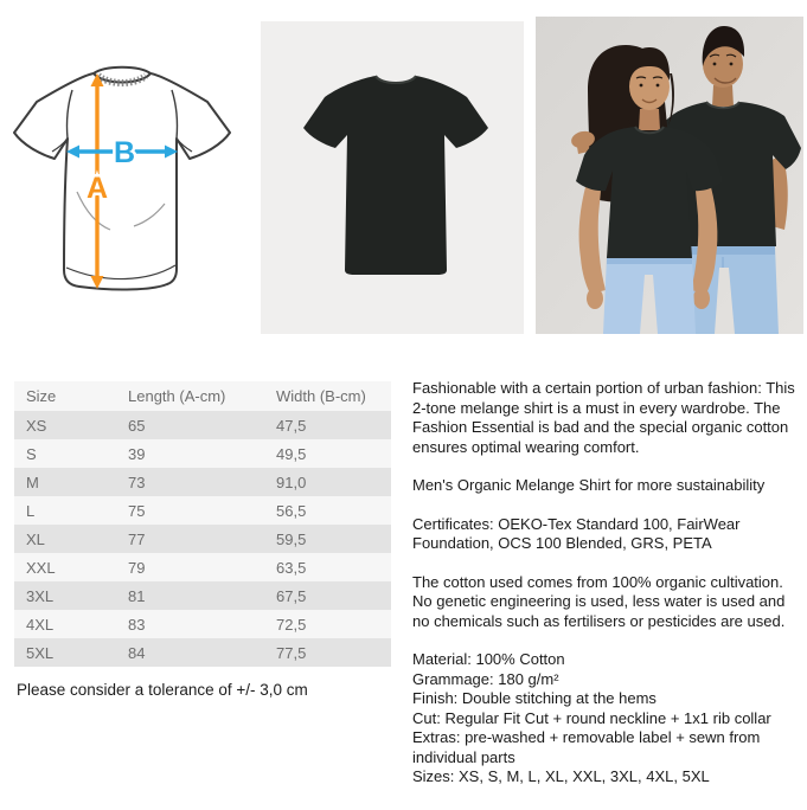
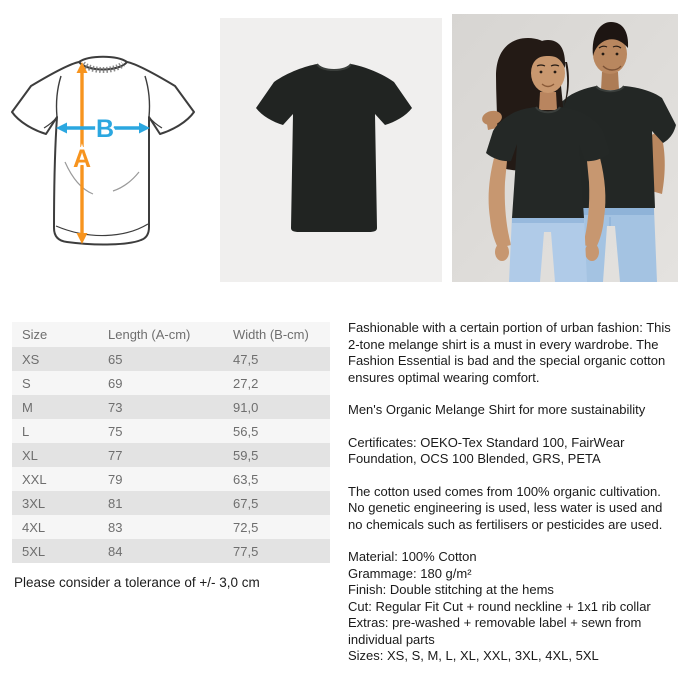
  B
  A
  Size
  Length (A-cm)
  Width (B-cm)
  XS
  65
  47,5
  S
- 39
+ 69
- 49,5
+ 27,2
  M
  73
  91,0
  L
  75
  56,5
  XL
  77
  59,5
  XXL
  79
  63,5
  3XL
  81
  67,5
  4XL
  83
  72,5
  5XL
  84
  77,5
  Please consider a tolerance of +/- 3,0 cm
  Fashionable with a certain portion of urban fashion: This 2-tone melange shirt is a must in every wardrobe. The Fashion Essential is bad and the special organic cotton ensures optimal wearing comfort.
  Men's Organic Melange Shirt for more sustainability
  Certificates: OEKO-Tex Standard 100, FairWear Foundation, OCS 100 Blended, GRS, PETA
  The cotton used comes from 100% organic cultivation. No genetic engineering is used, less water is used and no chemicals such as fertilisers or pesticides are used.
  Material: 100% Cotton
  Grammage: 180 g/m²
  Finish: Double stitching at the hems
  Cut: Regular Fit Cut + round neckline + 1x1 rib collar
  Extras: pre-washed + removable label + sewn from individual parts
  Sizes: XS, S, M, L, XL, XXL, 3XL, 4XL, 5XL
